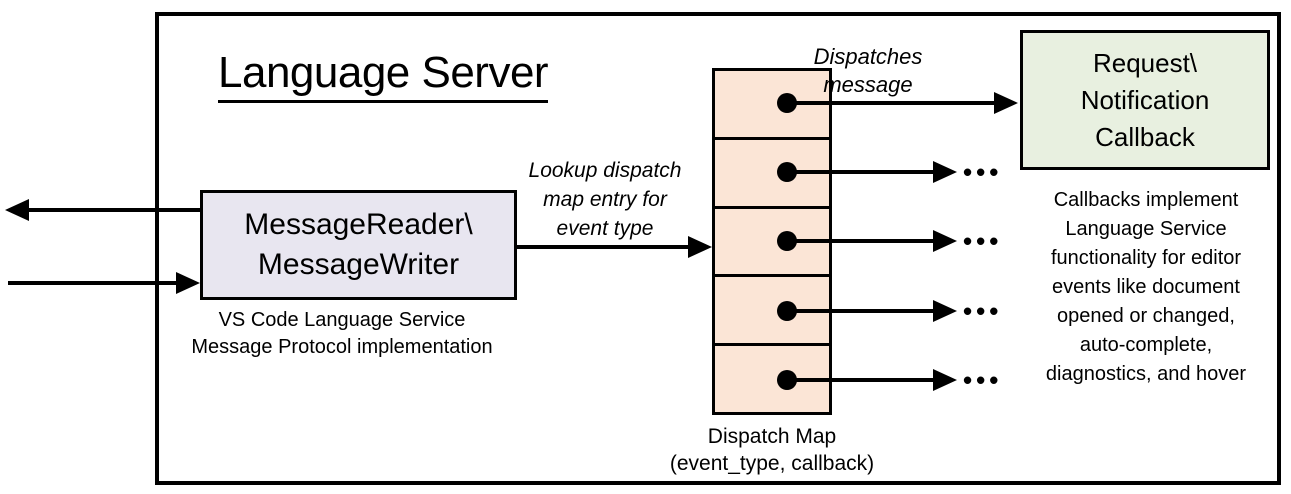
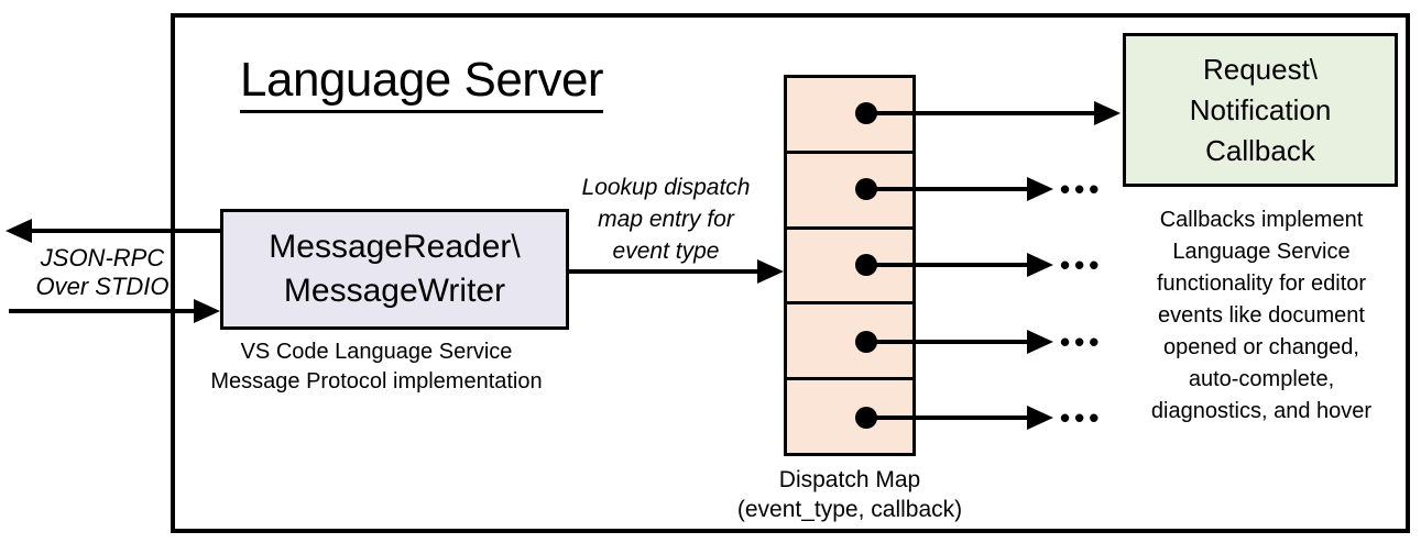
  Language Server
+ JSON-RPC
+ Over STDIO
  MessageReader\
  MessageWriter
  VS Code Language Service
  Message Protocol implementation
  Lookup dispatch
  map entry for
  event type
  Dispatch Map
  (event_type, callback)
  •••
  •••
  •••
  •••
- Dispatches
- message
  Request\
  Notification
  Callback
  Callbacks implement
  Language Service
  functionality for editor
  events like document
  opened or changed,
  auto-complete,
  diagnostics, and hover
